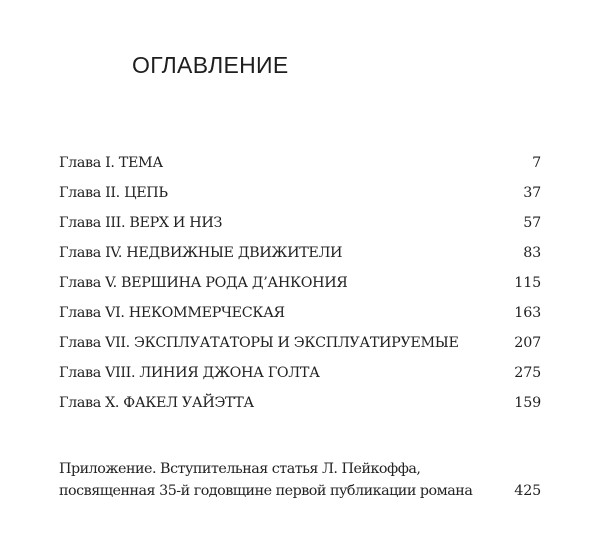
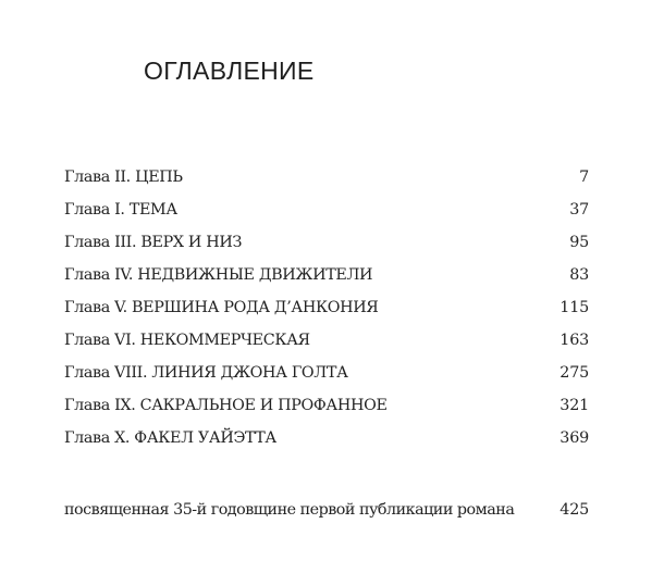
  ОГЛАВЛЕНИЕ
- Глава I. ТЕМА
+ Глава II. ЦЕПЬ
  7
- Глава II. ЦЕПЬ
+ Глава I. ТЕМА
  37
  Глава III. ВЕРХ И НИЗ
- 57
+ 95
  Глава IV. НЕДВИЖНЫЕ ДВИЖИТЕЛИ
  83
  Глава V. ВЕРШИНА РОДА Д’АНКОНИЯ
  115
  Глава VI. НЕКОММЕРЧЕСКАЯ
  163
- Глава VII. ЭКСПЛУАТАТОРЫ И ЭКСПЛУАТИРУЕМЫЕ
- 207
  Глава VIII. ЛИНИЯ ДЖОНА ГОЛТА
  275
+ Глава IX. САКРАЛЬНОЕ И ПРОФАННОЕ
+ 321
  Глава X. ФАКЕЛ УАЙЭТТА
- 159
+ 369
- Приложение. Вступительная статья Л. Пейкоффа,
  посвященная 35-й годовщине первой публикации романа
  425
